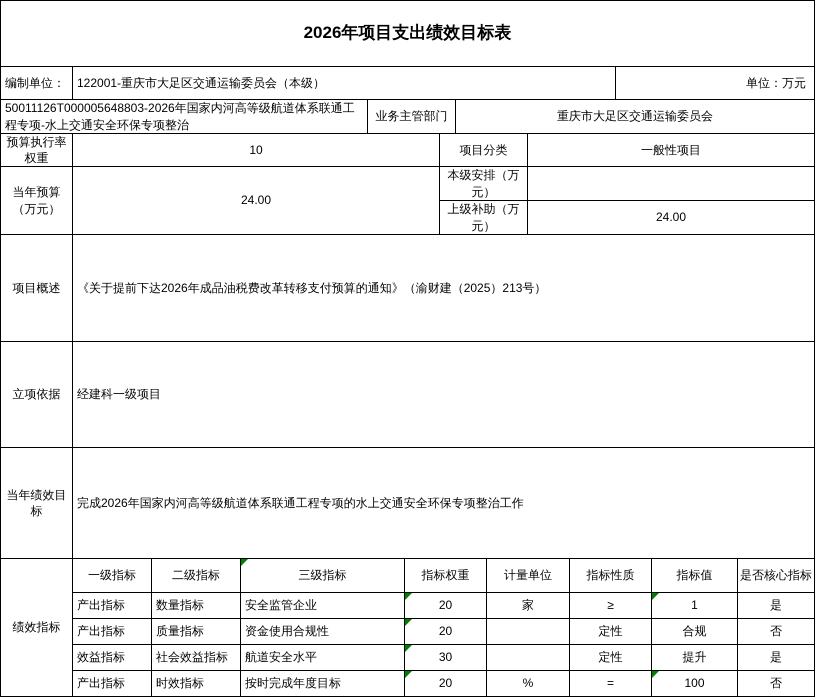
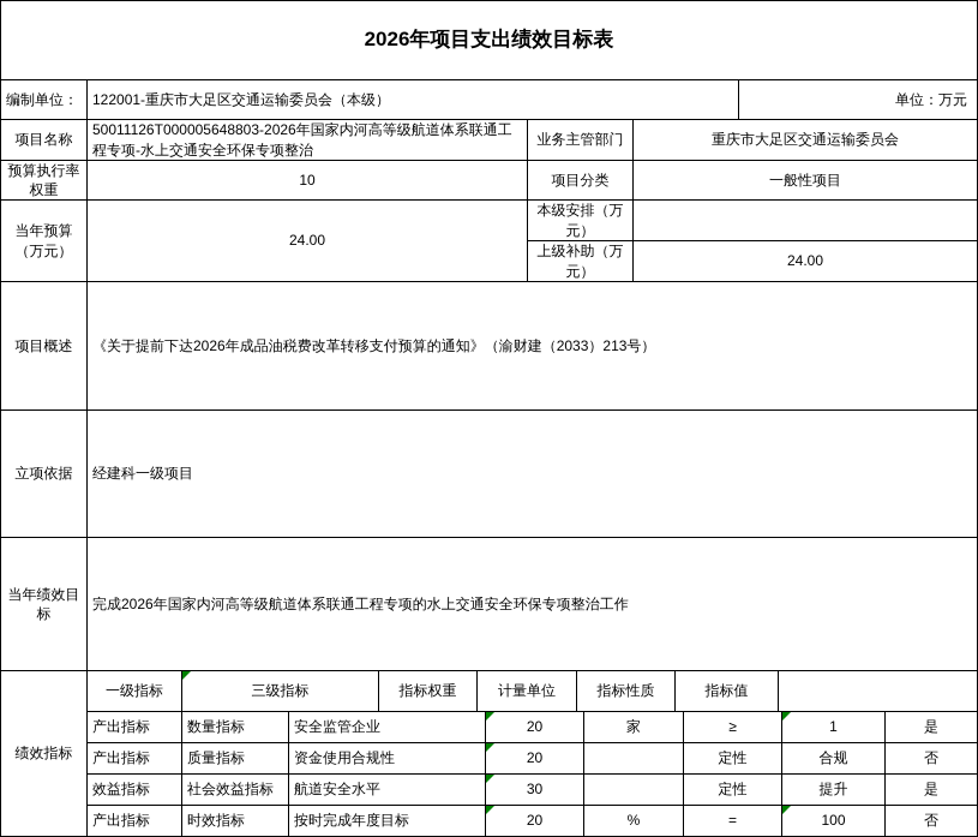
  2026年项目支出绩效目标表
  编制单位：
  122001-重庆市大足区交通运输委员会（本级）
  单位：万元
+ 项目名称
  50011126T000005648803-2026年国家内河高等级航道体系联通工程专项-水上交通安全环保专项整治
  业务主管部门
  重庆市大足区交通运输委员会
  预算执行率
  权重
  10
  项目分类
  一般性项目
  当年预算
  （万元）
  24.00
  本级安排（万
  元）
  上级补助（万
  元）
  24.00
  项目概述
- 《关于提前下达2026年成品油税费改革转移支付预算的通知》（渝财建（2025）213号）
+ 《关于提前下达2026年成品油税费改革转移支付预算的通知》（渝财建（2033）213号）
  立项依据
  经建科一级项目
  当年绩效目
  标
  完成2026年国家内河高等级航道体系联通工程专项的水上交通安全环保专项整治工作
  绩效指标
  一级指标
- 二级指标
  三级指标
  指标权重
  计量单位
  指标性质
  指标值
- 是否核心指标
  产出指标
  数量指标
  安全监管企业
  20
  家
  ≥
  1
  是
  产出指标
  质量指标
  资金使用合规性
  20
  定性
  合规
  否
  效益指标
  社会效益指标
  航道安全水平
  30
  定性
  提升
  是
  产出指标
  时效指标
  按时完成年度目标
  20
  %
  =
  100
  否
